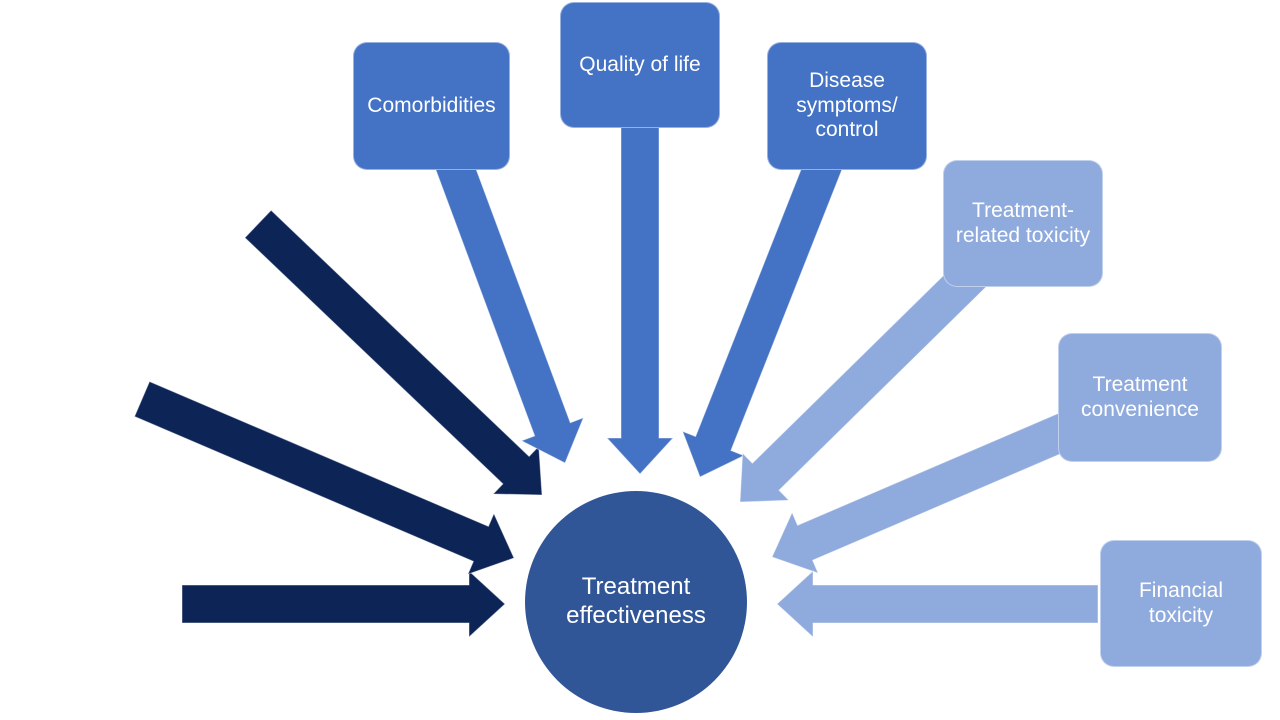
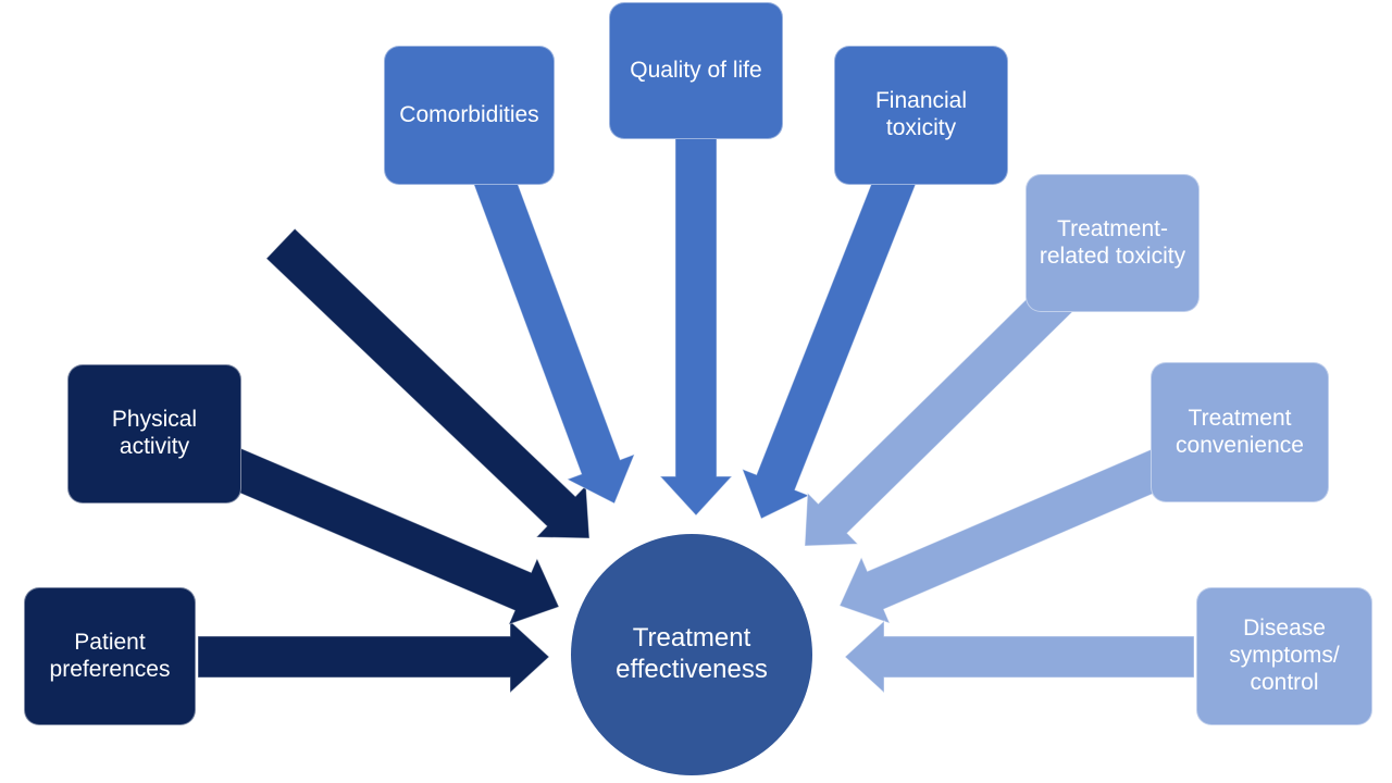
+ Patient preferences
+ Physical activity
  Comorbidities
  Quality of life
- Disease symptoms/ control
+ Financial toxicity
  Treatment- related toxicity
  Treatment convenience
- Financial toxicity
+ Disease symptoms/ control
  Treatment effectiveness
